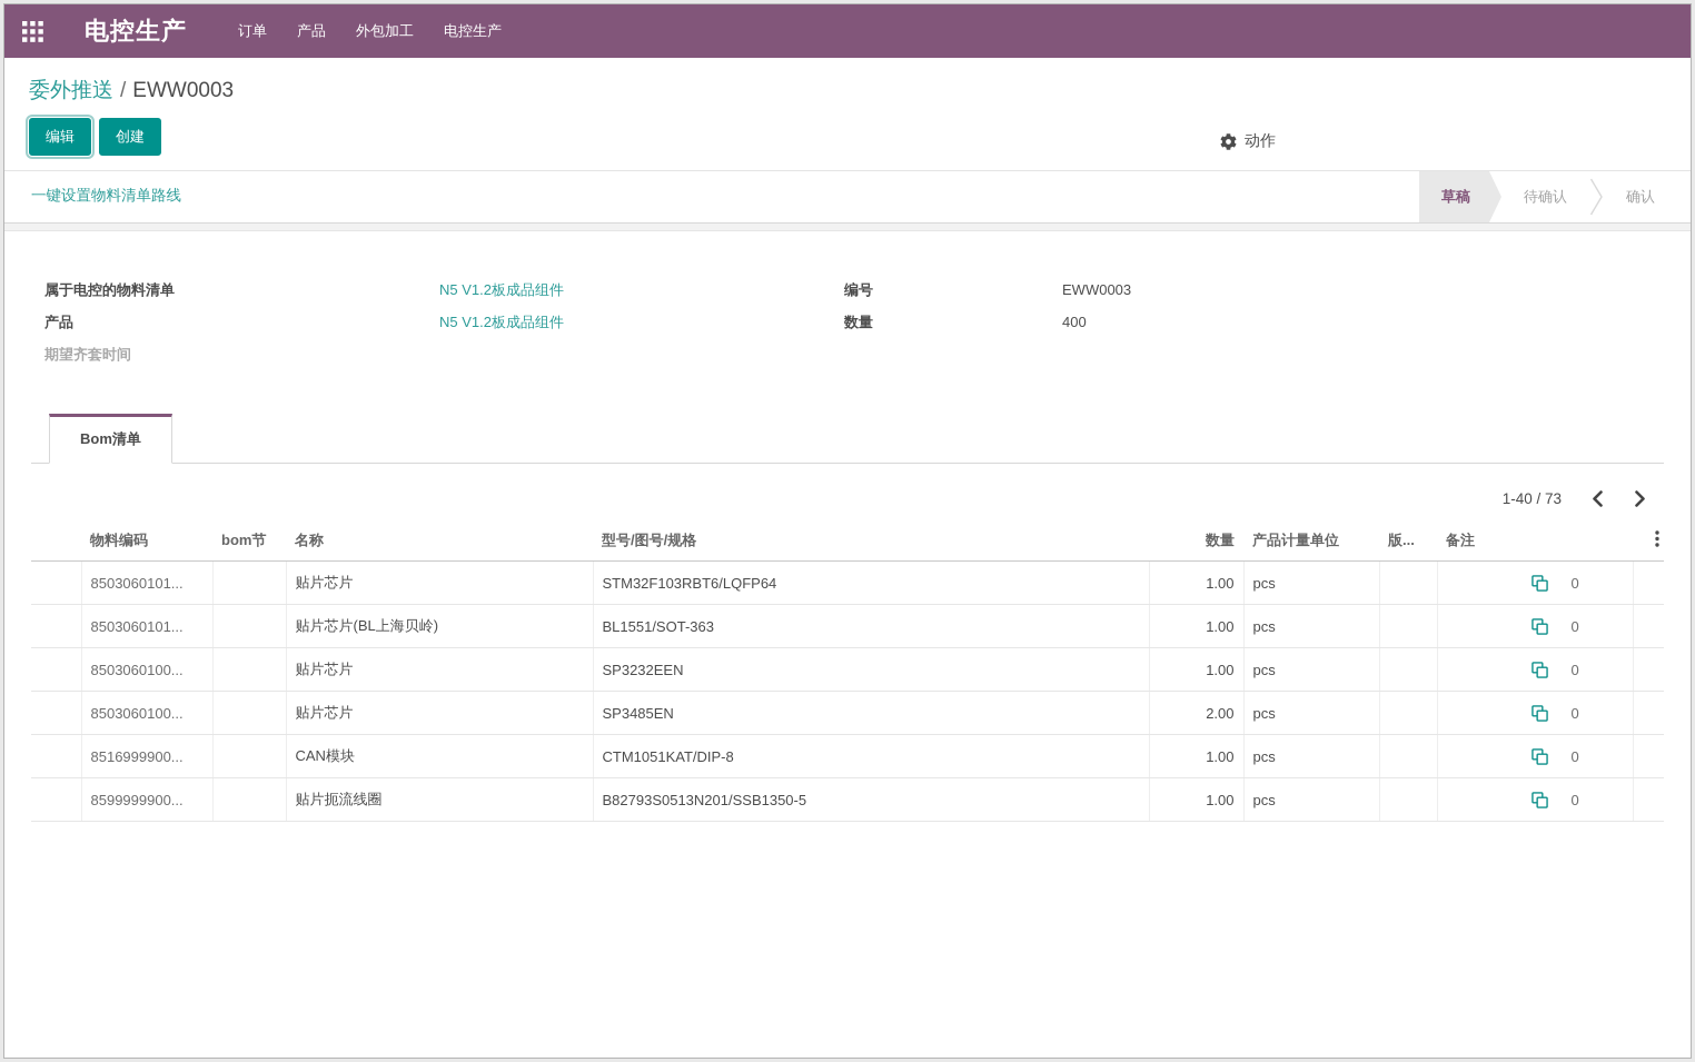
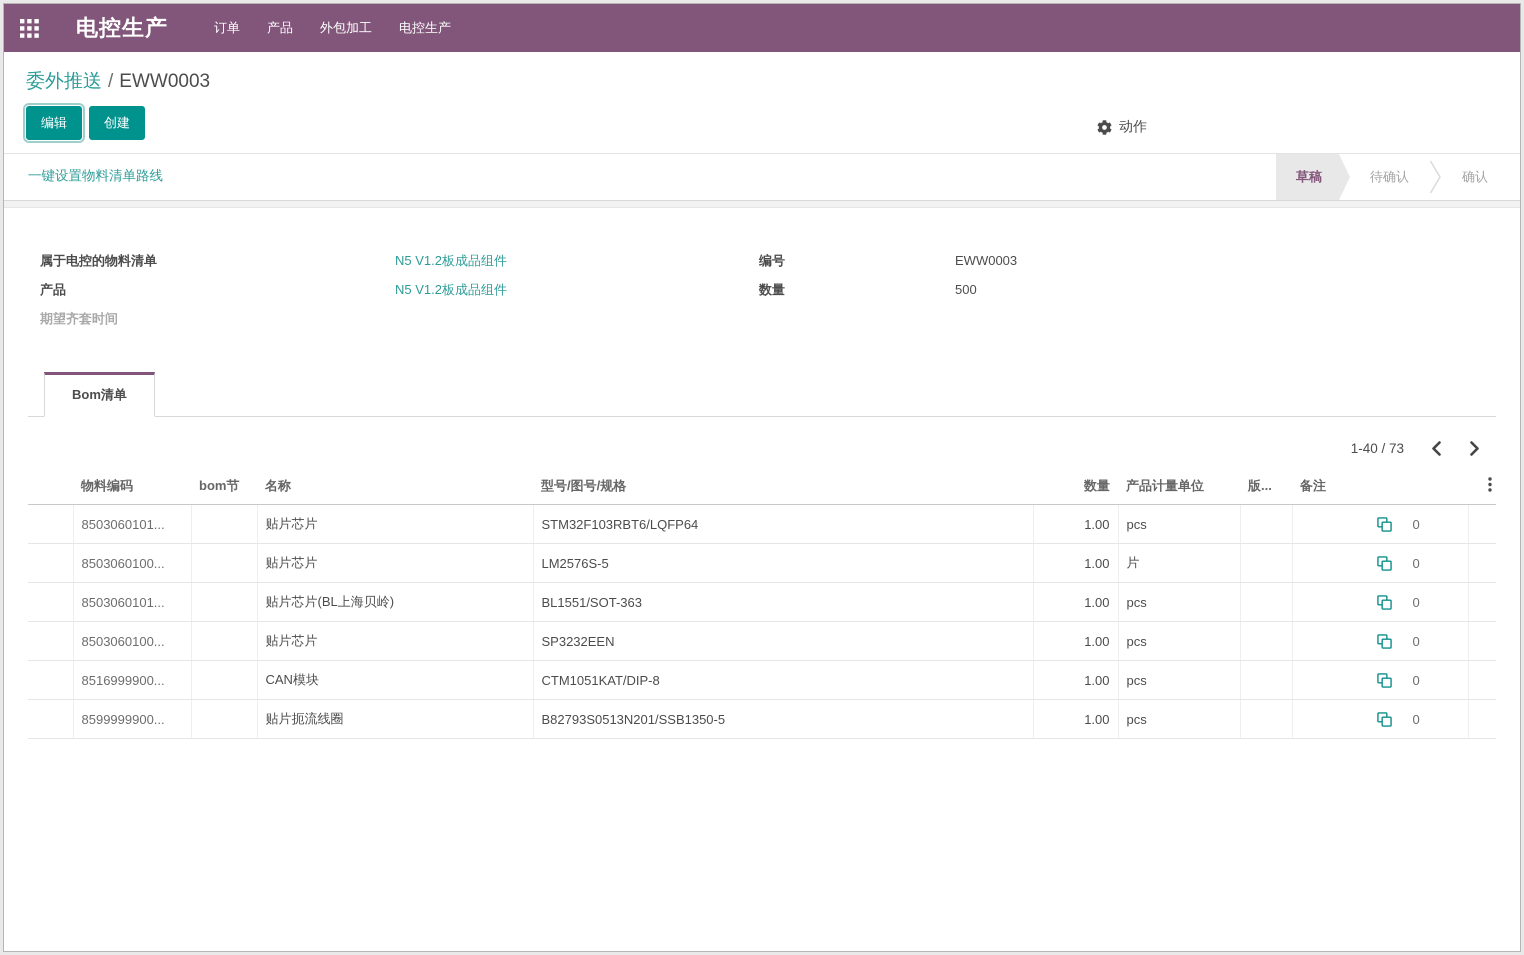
  电控生产
  订单
  产品
  外包加工
  电控生产
  委外推送 / EWW0003
  编辑
  创建
  动作
  一键设置物料清单路线
  草稿
  待确认
  确认
  属于电控的物料清单
  N5 V1.2板成品组件
  产品
  N5 V1.2板成品组件
  期望齐套时间
  编号
  EWW0003
  数量
- 400
+ 500
  Bom清单
  1-40 / 73
  	物料编码	bom节	名称	型号/图号/规格	数量	产品计量单位	版...	备注
  	8503060101...		贴片芯片	STM32F103RBT6/LQFP64	1.00	pcs		0
+ 	8503060100...		贴片芯片	LM2576S-5	1.00	片		0
  	8503060101...		贴片芯片(BL上海贝岭)	BL1551/SOT-363	1.00	pcs		0
  	8503060100...		贴片芯片	SP3232EEN	1.00	pcs		0
- 	8503060100...		贴片芯片	SP3485EN	2.00	pcs		0
  	8516999900...		CAN模块	CTM1051KAT/DIP-8	1.00	pcs		0
  	8599999900...		贴片扼流线圈	B82793S0513N201/SSB1350-5	1.00	pcs		0
